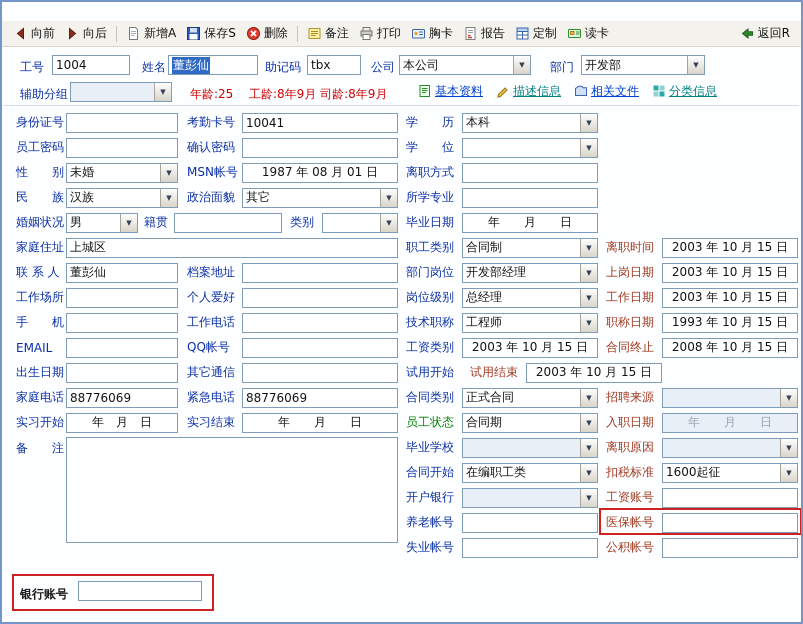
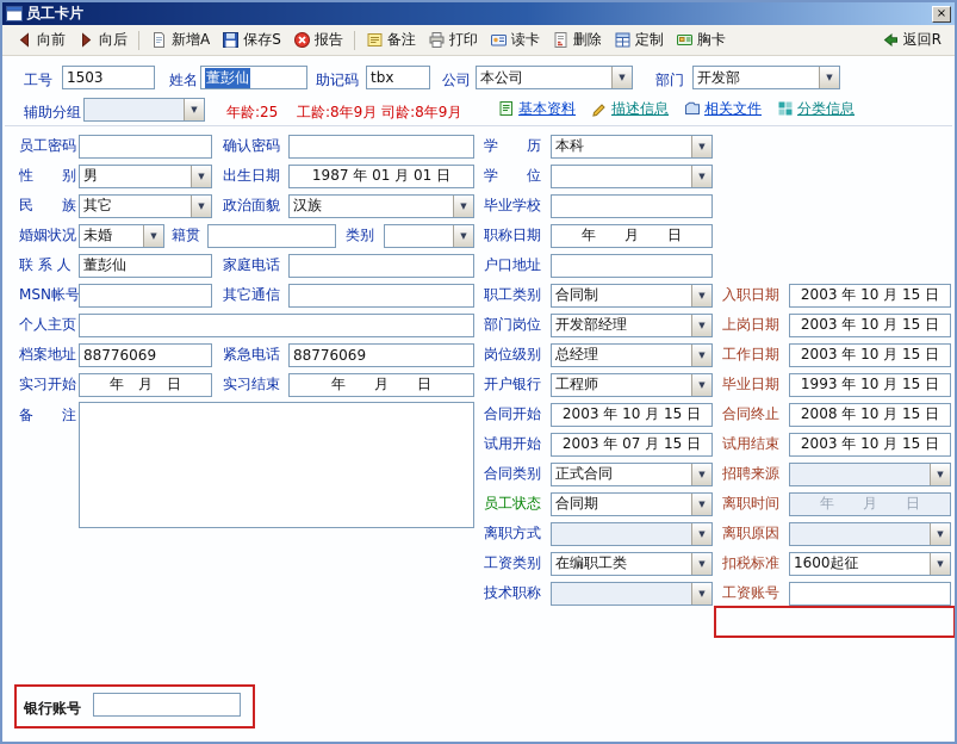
+ 员工卡片
+ ×
  向前
  向后
  新增A
  保存S
- 删除
+ 报告
  备注
  打印
- 胸卡
+ 读卡
- 报告
+ 删除
  定制
- 读卡
+ 胸卡
  返回R
  工号
- 1004
+ 1503
  姓名
  董彭仙
  助记码
  tbx
  公司
  本公司
  ▼
  部门
  开发部
  ▼
  辅助分组
  ▼
  年龄:25
  工龄:8年9月 司龄:8年9月
  基本资料
  描述信息
  相关文件
  分类信息
- 身份证号
- 考勤卡号
- 10041
  员工密码
  确认密码
  性 别
- 未婚
+ 男
  ▼
- MSN帐号
+ 出生日期
- 1987 年 08 月 01 日
+ 1987 年 01 月 01 日
  民 族
- 汉族
+ 其它
  ▼
  政治面貌
- 其它
+ 汉族
  ▼
  婚姻状况
- 男
+ 未婚
  ▼
  籍贯
  类别
  ▼
- 家庭住址
- 上城区
  联 系 人
  董彭仙
- 档案地址
+ 家庭电话
- 工作场所
- 个人爱好
- 手 机
- 工作电话
- EMAIL
- QQ帐号
- 出生日期
+ MSN帐号
  其它通信
+ 个人主页
- 家庭电话
+ 档案地址
  88776069
  紧急电话
  88776069
  实习开始
  年 月 日
  实习结束
  年 月 日
  备 注
  学 历
  本科
  ▼
  学 位
  ▼
- 离职方式
+ 毕业学校
- 所学专业
- 毕业日期
+ 职称日期
  年 月 日
+ 户口地址
  职工类别
  合同制
  ▼
- 离职时间
+ 入职日期
  2003 年 10 月 15 日
  部门岗位
  开发部经理
  ▼
  上岗日期
  2003 年 10 月 15 日
  岗位级别
  总经理
  ▼
  工作日期
  2003 年 10 月 15 日
- 技术职称
+ 开户银行
  工程师
  ▼
- 职称日期
+ 毕业日期
  1993 年 10 月 15 日
- 工资类别
+ 合同开始
  2003 年 10 月 15 日
  合同终止
  2008 年 10 月 15 日
  试用开始
+ 2003 年 07 月 15 日
  试用结束
  2003 年 10 月 15 日
  合同类别
  正式合同
  ▼
  招聘来源
  ▼
  员工状态
  合同期
  ▼
- 入职日期
+ 离职时间
  年 月 日
- 毕业学校
+ 离职方式
  ▼
  离职原因
  ▼
- 合同开始
+ 工资类别
  在编职工类
  ▼
  扣税标准
  1600起征
  ▼
- 开户银行
+ 技术职称
  ▼
  工资账号
- 养老帐号
- 医保帐号
- 失业帐号
- 公积帐号
  银行账号
